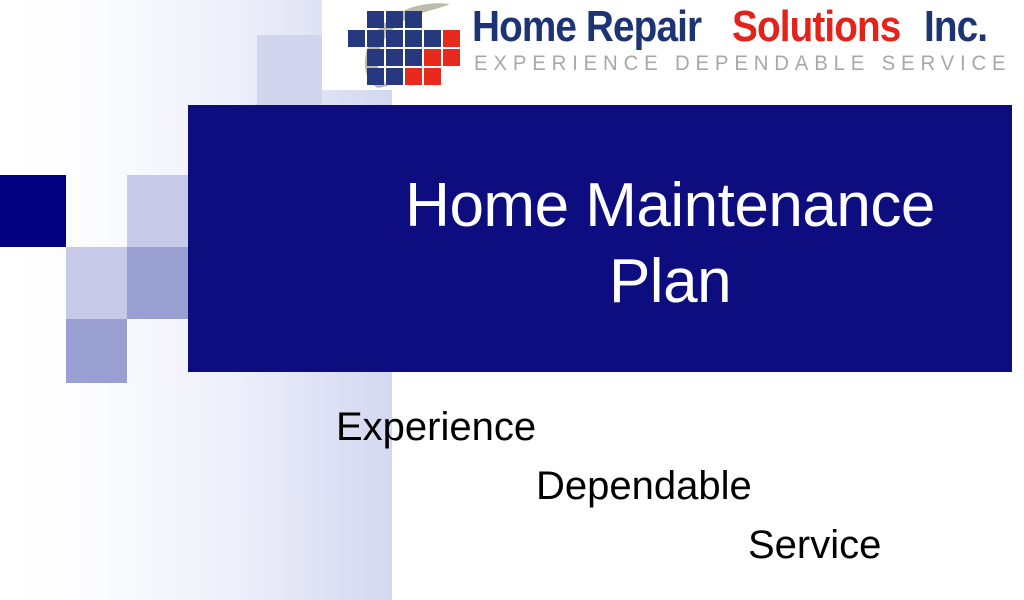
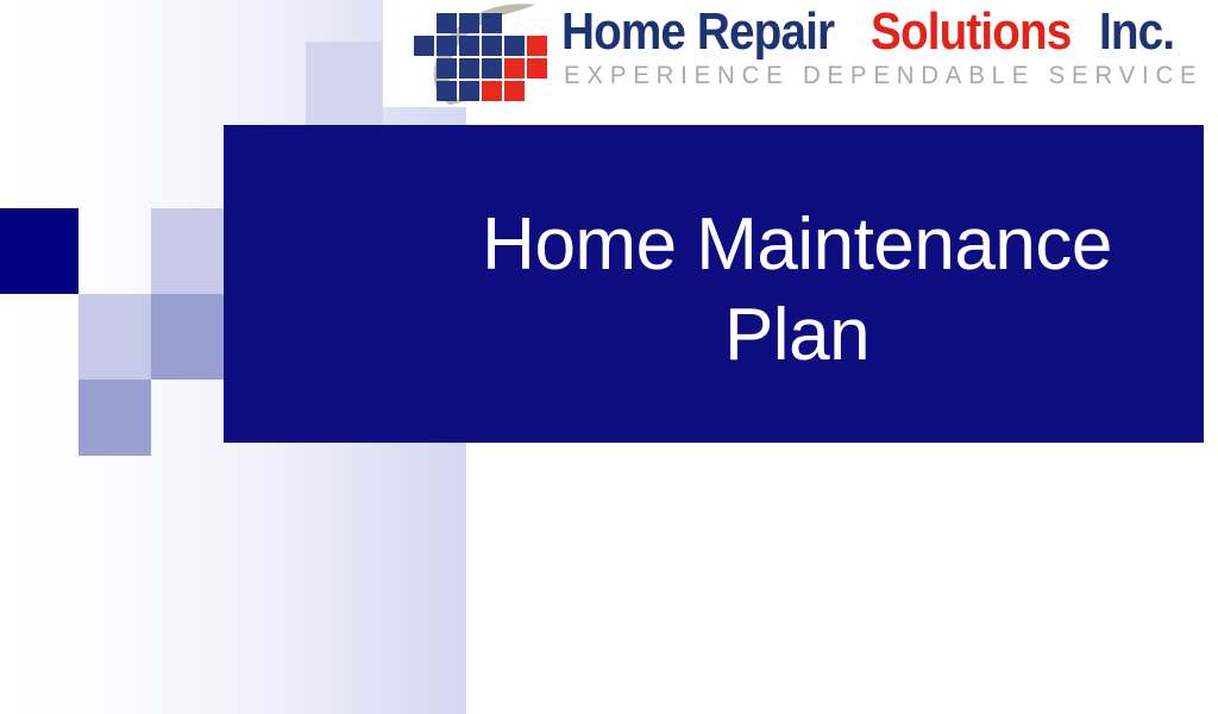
  Home Maintenance
  Plan
  Home Repair Solutions Inc.
  EXPERIENCE DEPENDABLE SERVICE
- Experience
- Dependable
- Service
